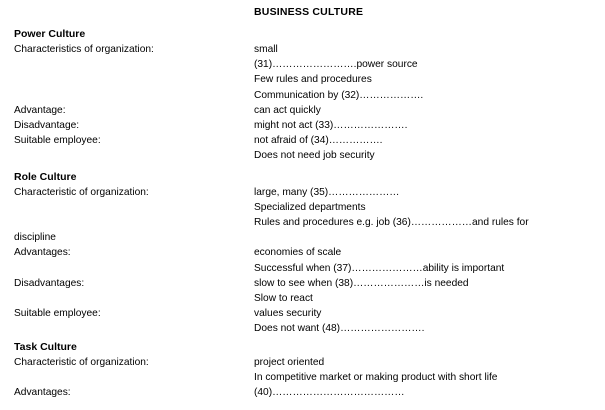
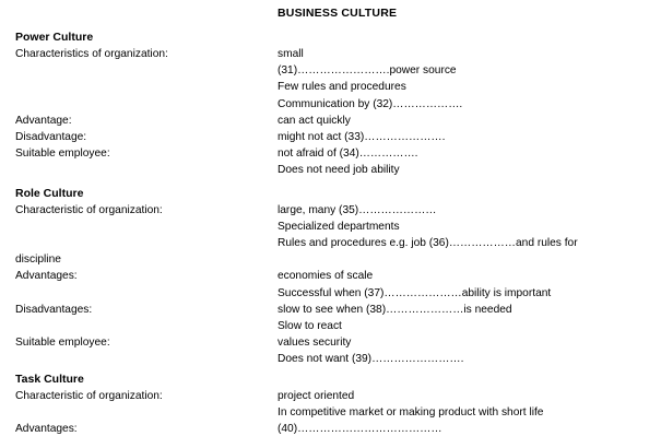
  BUSINESS CULTURE
  Power Culture
  Characteristics of organization:
  small
  (31)…………………….power source
  Few rules and procedures
  Communication by (32)……………….
  Advantage:
  can act quickly
  Disadvantage:
  might not act (33)………………….
  Suitable employee:
  not afraid of (34)…………….
- Does not need job security
+ Does not need job ability
  Role Culture
  Characteristic of organization:
  large, many (35)…………………
  Specialized departments
  Rules and procedures e.g. job (36)………………and rules for
  discipline
  Advantages:
  economies of scale
  Successful when (37)…………………ability is important
  Disadvantages:
  slow to see when (38)…………………is needed
  Slow to react
  Suitable employee:
  values security
- Does not want (48)…………………….
+ Does not want (39)…………………….
  Task Culture
  Characteristic of organization:
  project oriented
  In competitive market or making product with short life
  Advantages:
  (40)…………………………………
